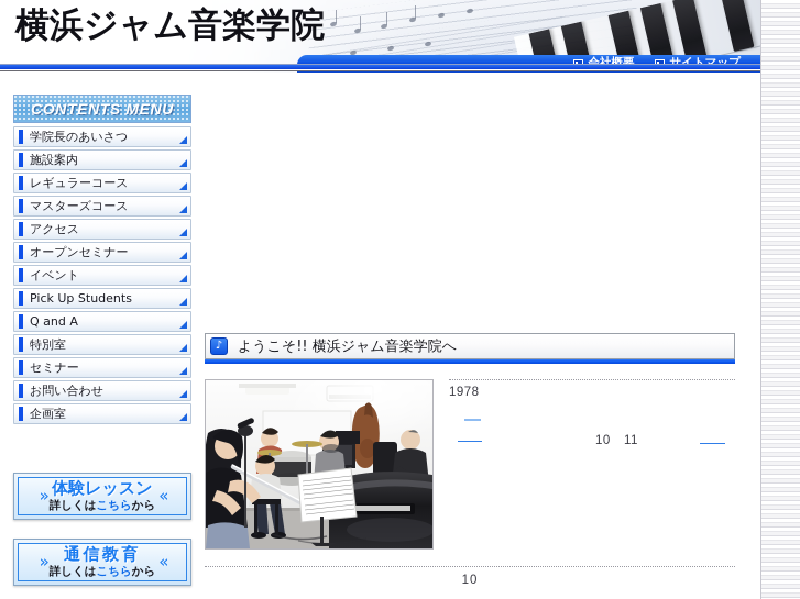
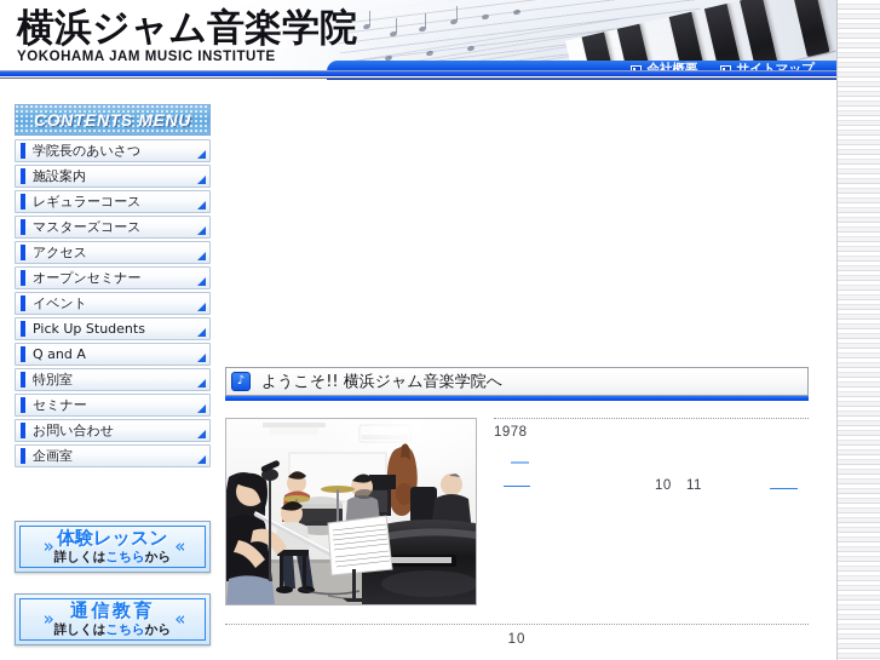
  横浜ジャム音楽学院
+ YOKOHAMA JAM MUSIC INSTITUTE
  会社概要
  サイトマップ
  CONTENTS MENU
  学院長のあいさつ
  施設案内
  レギュラーコース
  マスターズコース
  アクセス
  オープンセミナー
  イベント
  Pick Up Students
  Q and A
  特別室
  セミナー
  お問い合わせ
  企画室
  »
  体験レッスン
  詳しくはこちらから
  «
  »
  通信教育
  詳しくはこちらから
  «
  ♪
  ようこそ!! 横浜ジャム音楽学院へ
  1978
  10
  11
  10
